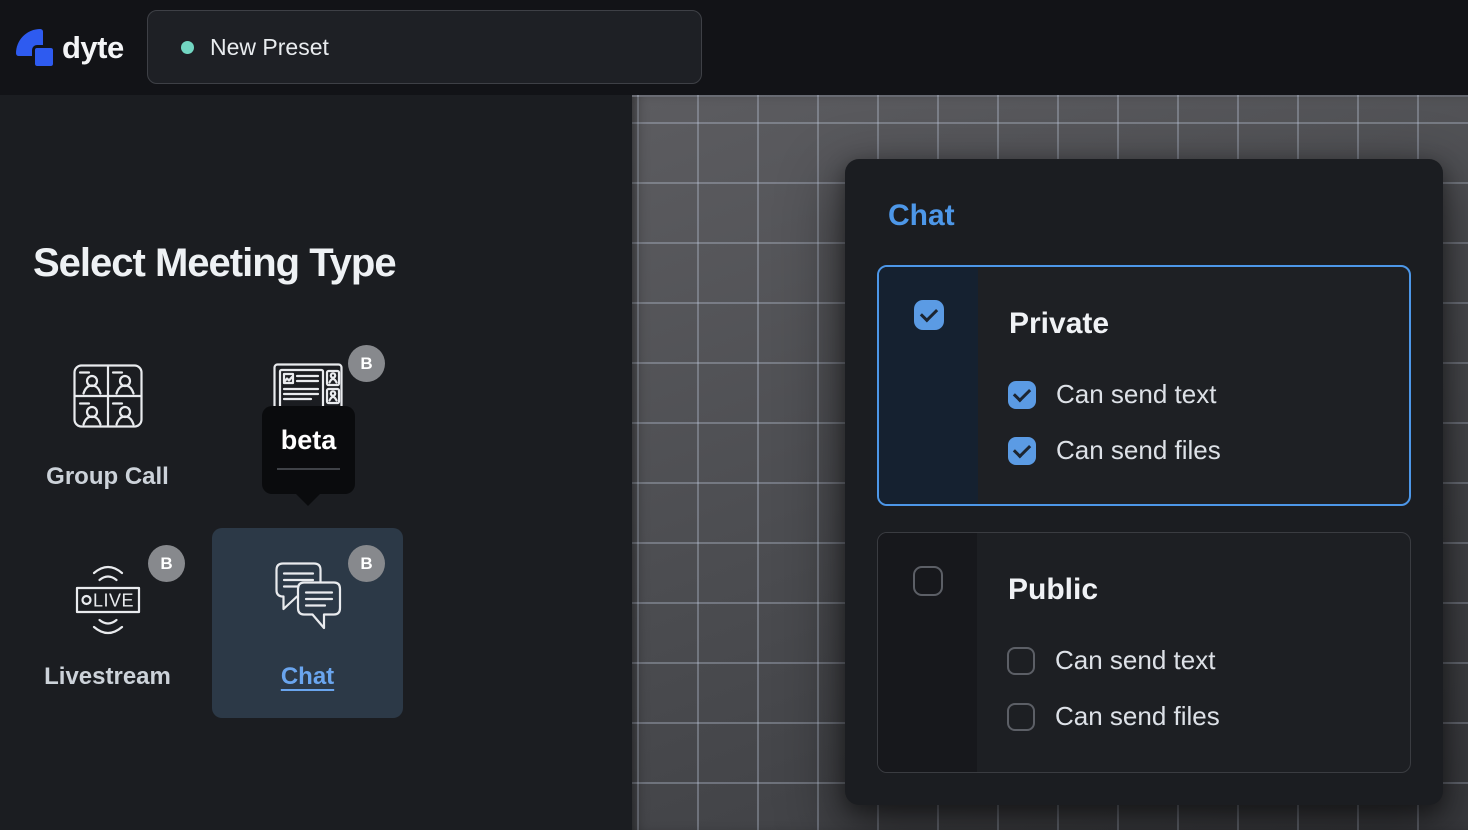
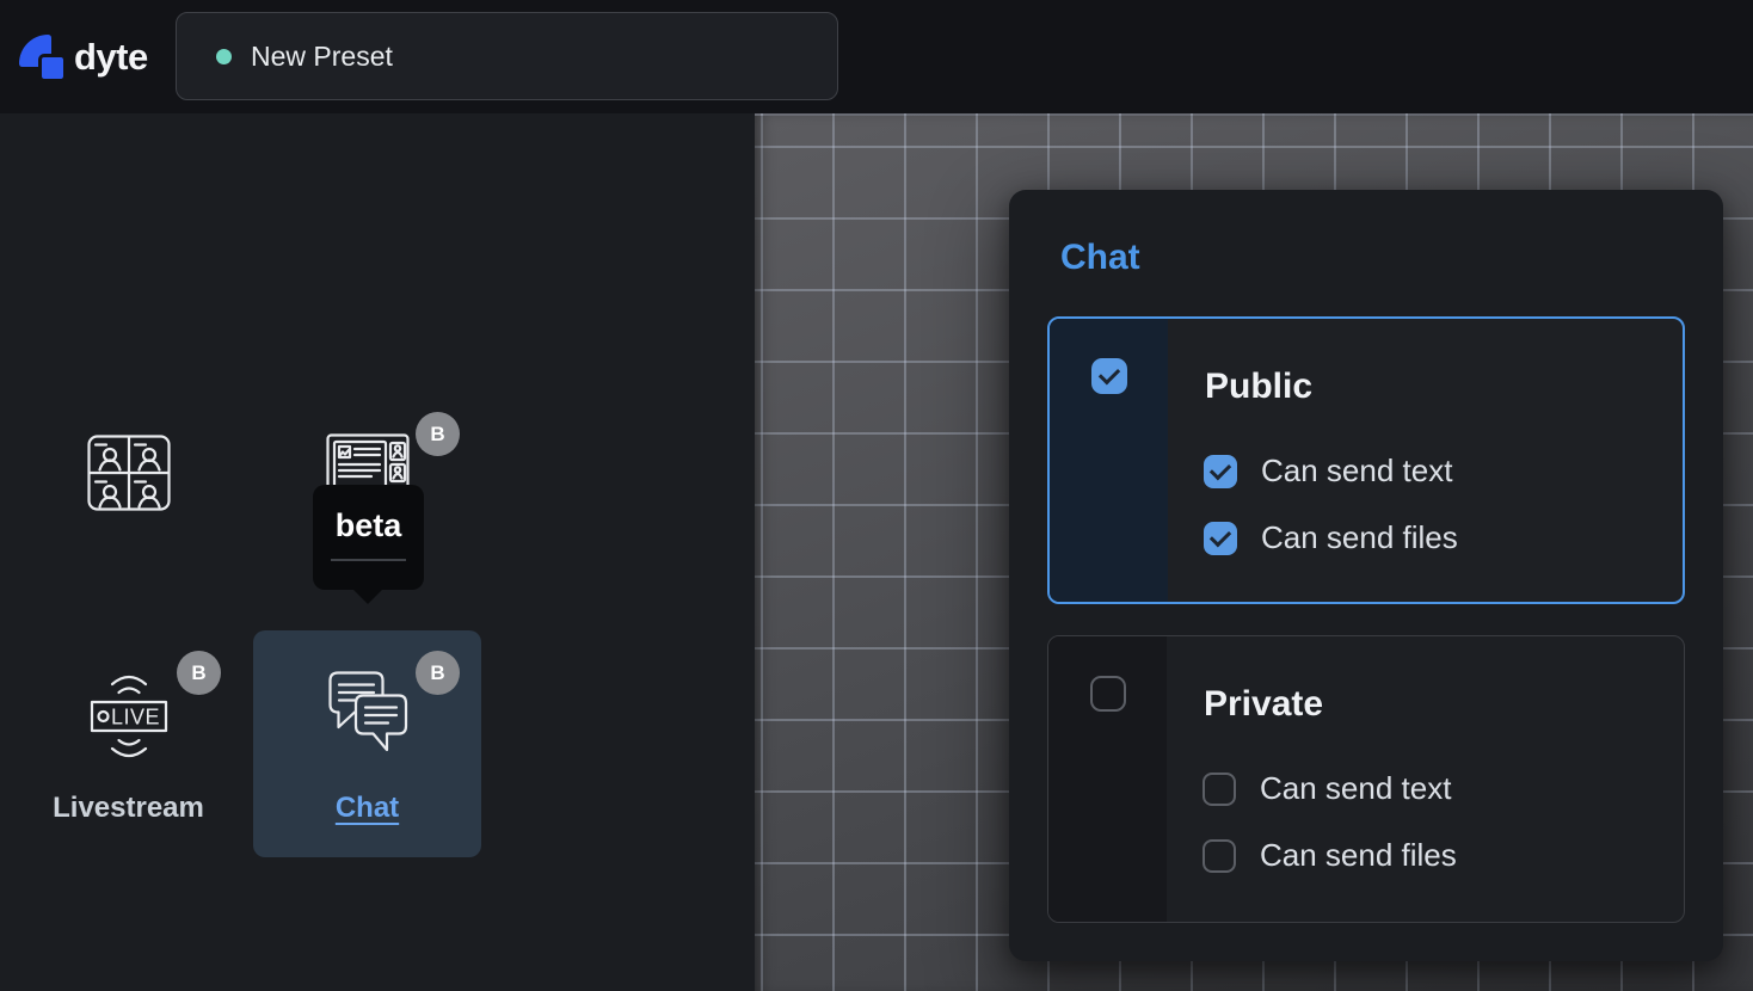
  dyte
  New Preset
- Select Meeting Type
- Group Call
  B
  LIVE
  Livestream
  B
  Chat
  B
  beta
  Chat
- Private
+ Public
  Can send text
  Can send files
- Public
+ Private
  Can send text
  Can send files
